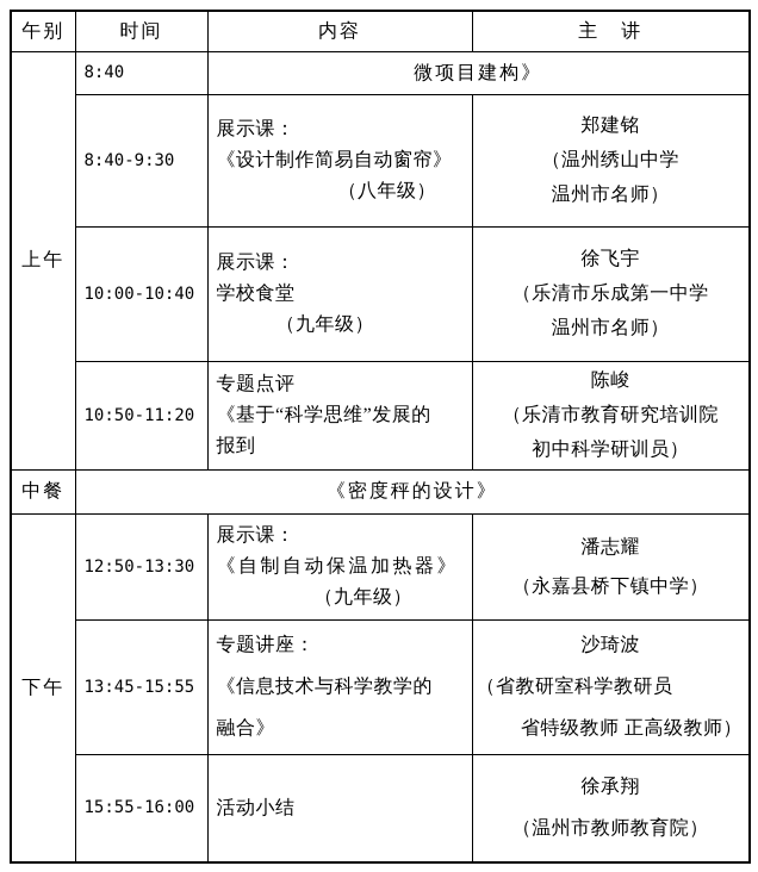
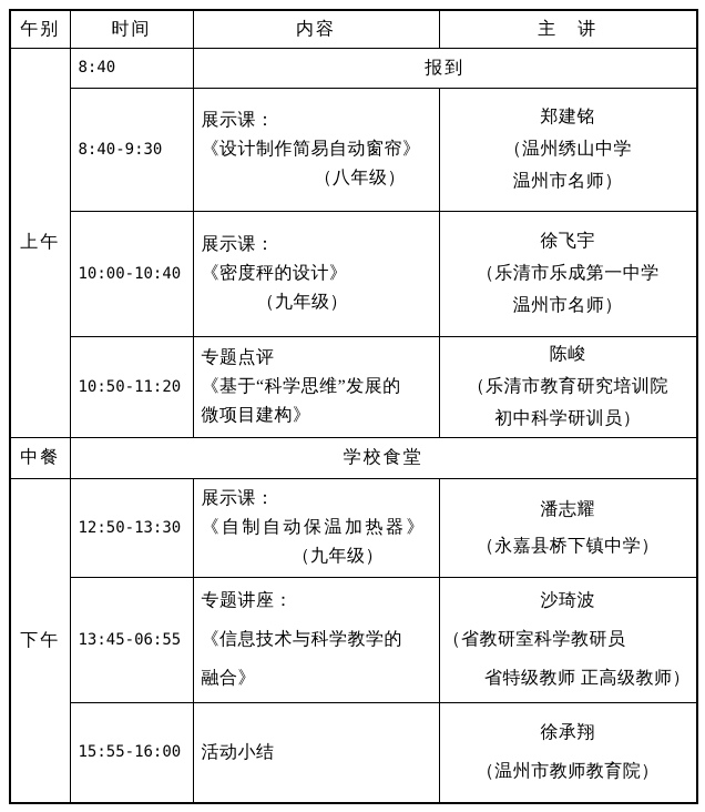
  午别	时间	内容	主 讲
- 上午	8:40	微项目建构》
+ 上午	8:40	报到
  8:40-9:30	展示课： 《设计制作简易自动窗帘》 （八年级）	郑建铭 （温州绣山中学 温州市名师）
- 10:00-10:40	展示课： 学校食堂 （九年级）	徐飞宇 （乐清市乐成第一中学 温州市名师）
+ 10:00-10:40	展示课： 《密度秤的设计》 （九年级）	徐飞宇 （乐清市乐成第一中学 温州市名师）
- 10:50-11:20	专题点评 《基于“科学思维”发展的 报到	陈峻 （乐清市教育研究培训院 初中科学研训员）
+ 10:50-11:20	专题点评 《基于“科学思维”发展的 微项目建构》	陈峻 （乐清市教育研究培训院 初中科学研训员）
- 中餐	《密度秤的设计》
+ 中餐	学校食堂
  下午	12:50-13:30	展示课： 《自制自动保温加热器》 （九年级）	潘志耀 （永嘉县桥下镇中学）
- 13:45-15:55	专题讲座： 《信息技术与科学教学的 融合》	沙琦波 （省教研室科学教研员 省特级教师 正高级教师）
+ 13:45-06:55	专题讲座： 《信息技术与科学教学的 融合》	沙琦波 （省教研室科学教研员 省特级教师 正高级教师）
  15:55-16:00	活动小结	徐承翔 （温州市教师教育院）
